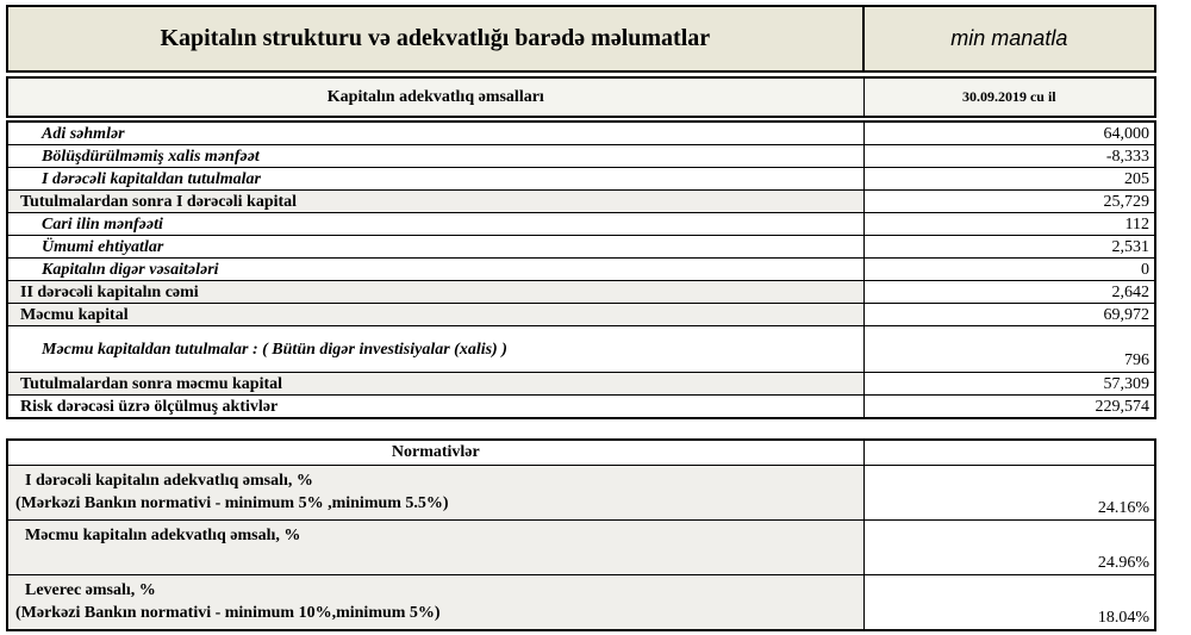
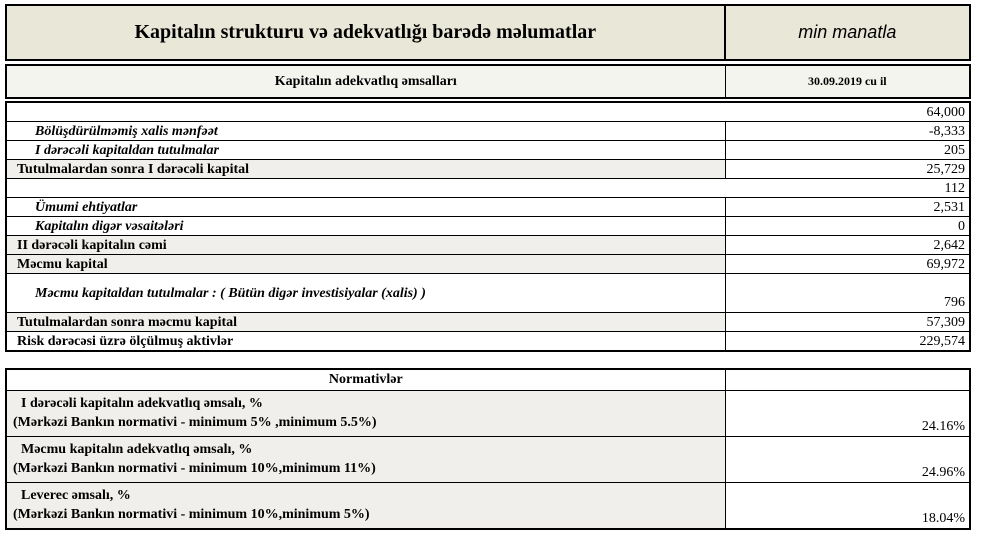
  Kapitalın strukturu və adekvatlığı barədə məlumatlar
  min manatla
  Kapitalın adekvatlıq əmsalları
  30.09.2019 cu il
- Adi səhmlər
  64,000
  Bölüşdürülməmiş xalis mənfəət
  -8,333
  I dərəcəli kapitaldan tutulmalar
  205
  Tutulmalardan sonra I dərəcəli kapital
  25,729
- Cari ilin mənfəəti
  112
  Ümumi ehtiyatlar
  2,531
  Kapitalın digər vəsaitələri
  0
  II dərəcəli kapitalın cəmi
  2,642
  Məcmu kapital
  69,972
  Məcmu kapitaldan tutulmalar : ( Bütün digər investisiyalar (xalis) )
  796
  Tutulmalardan sonra məcmu kapital
  57,309
  Risk dərəcəsi üzrə ölçülmuş aktivlər
  229,574
  Normativlər
  I dərəcəli kapitalın adekvatlıq əmsalı, %
  (Mərkəzi Bankın normativi - minimum 5% ,minimum 5.5%)
  24.16%
  Məcmu kapitalın adekvatlıq əmsalı, %
+ (Mərkəzi Bankın normativi - minimum 10%,minimum 11%)
  24.96%
  Leverec əmsalı, %
  (Mərkəzi Bankın normativi - minimum 10%,minimum 5%)
  18.04%
